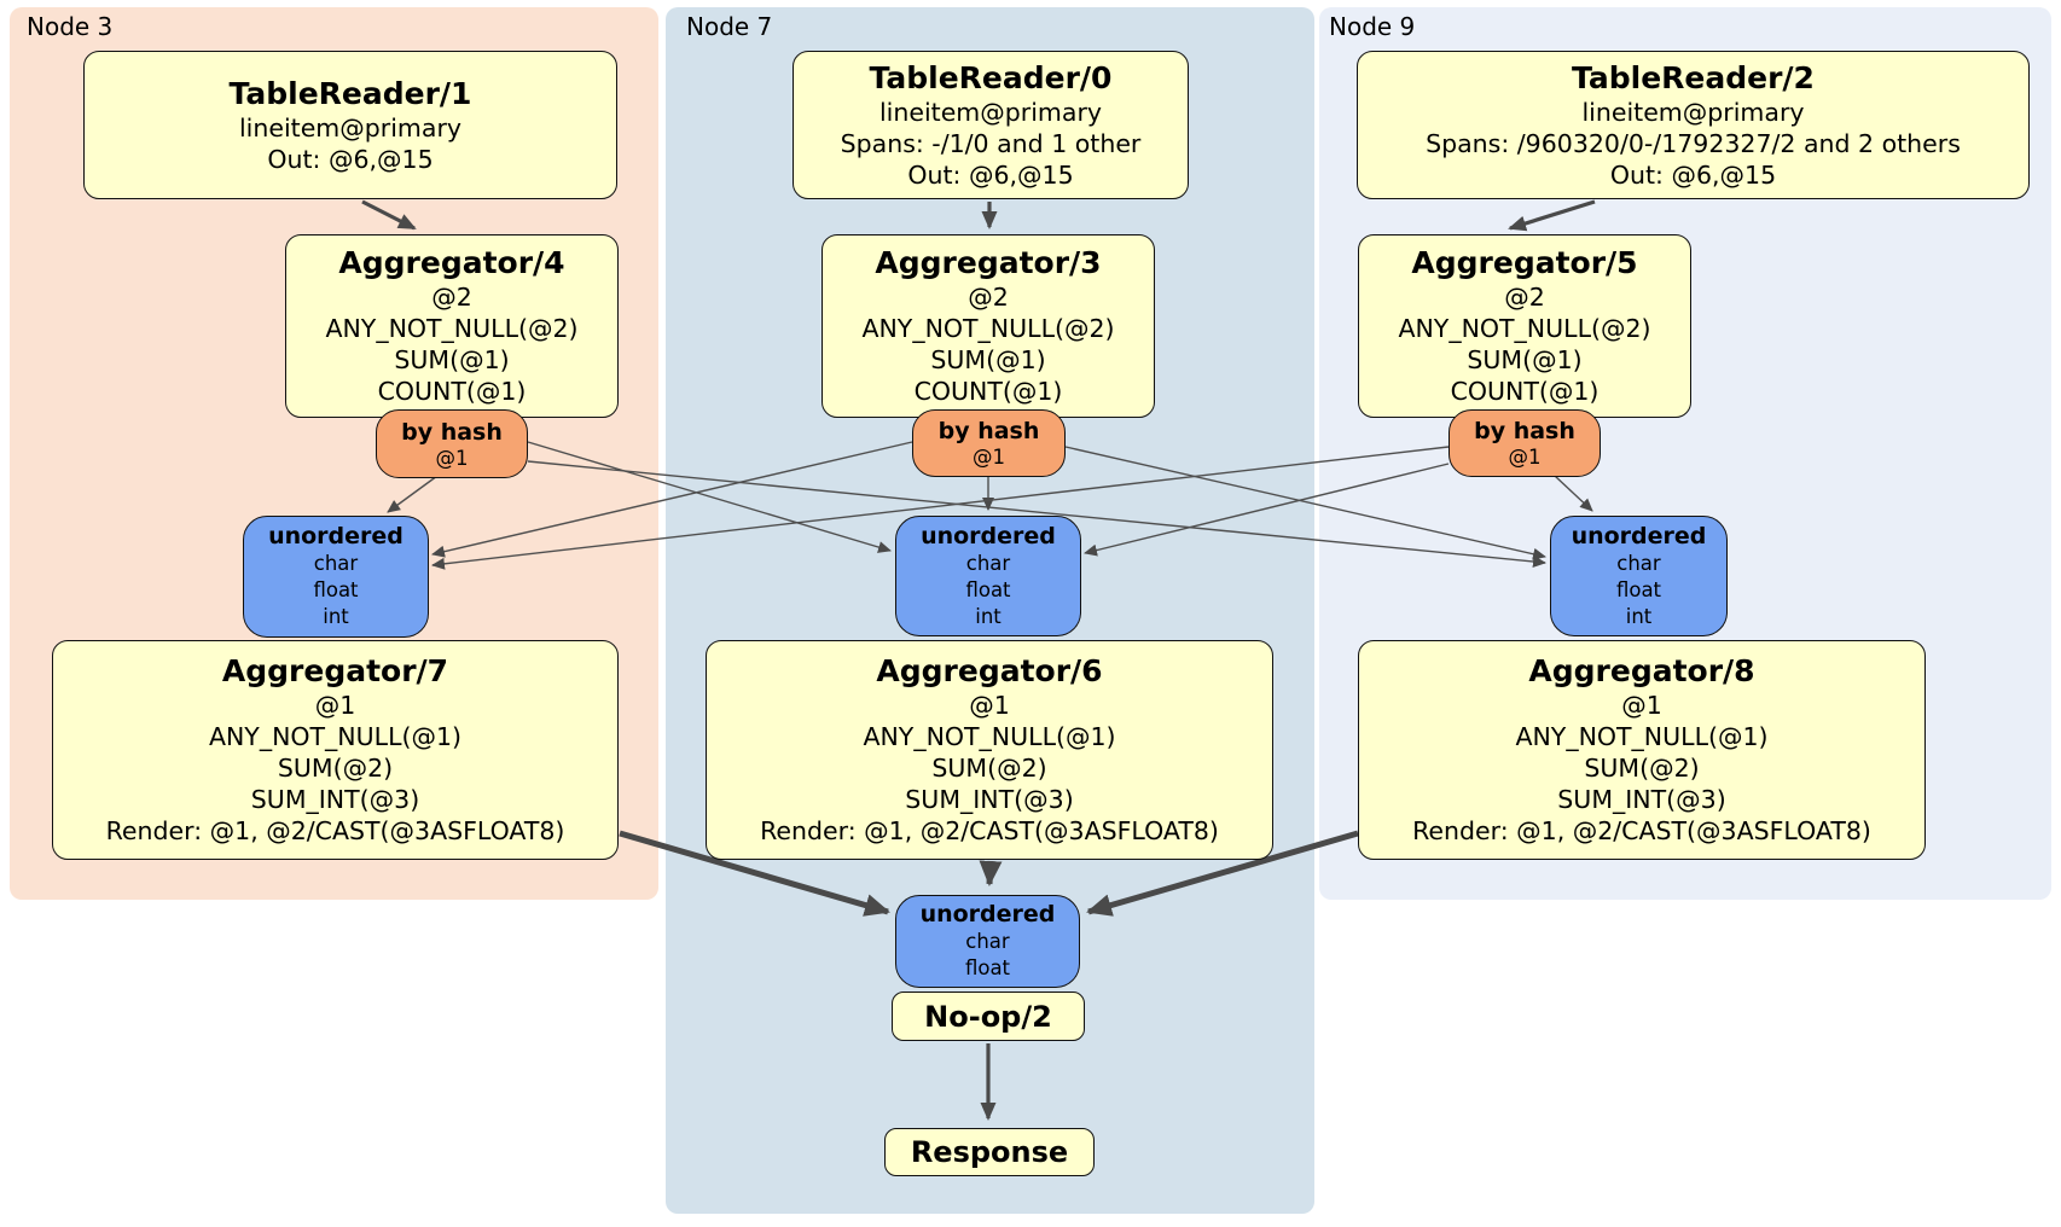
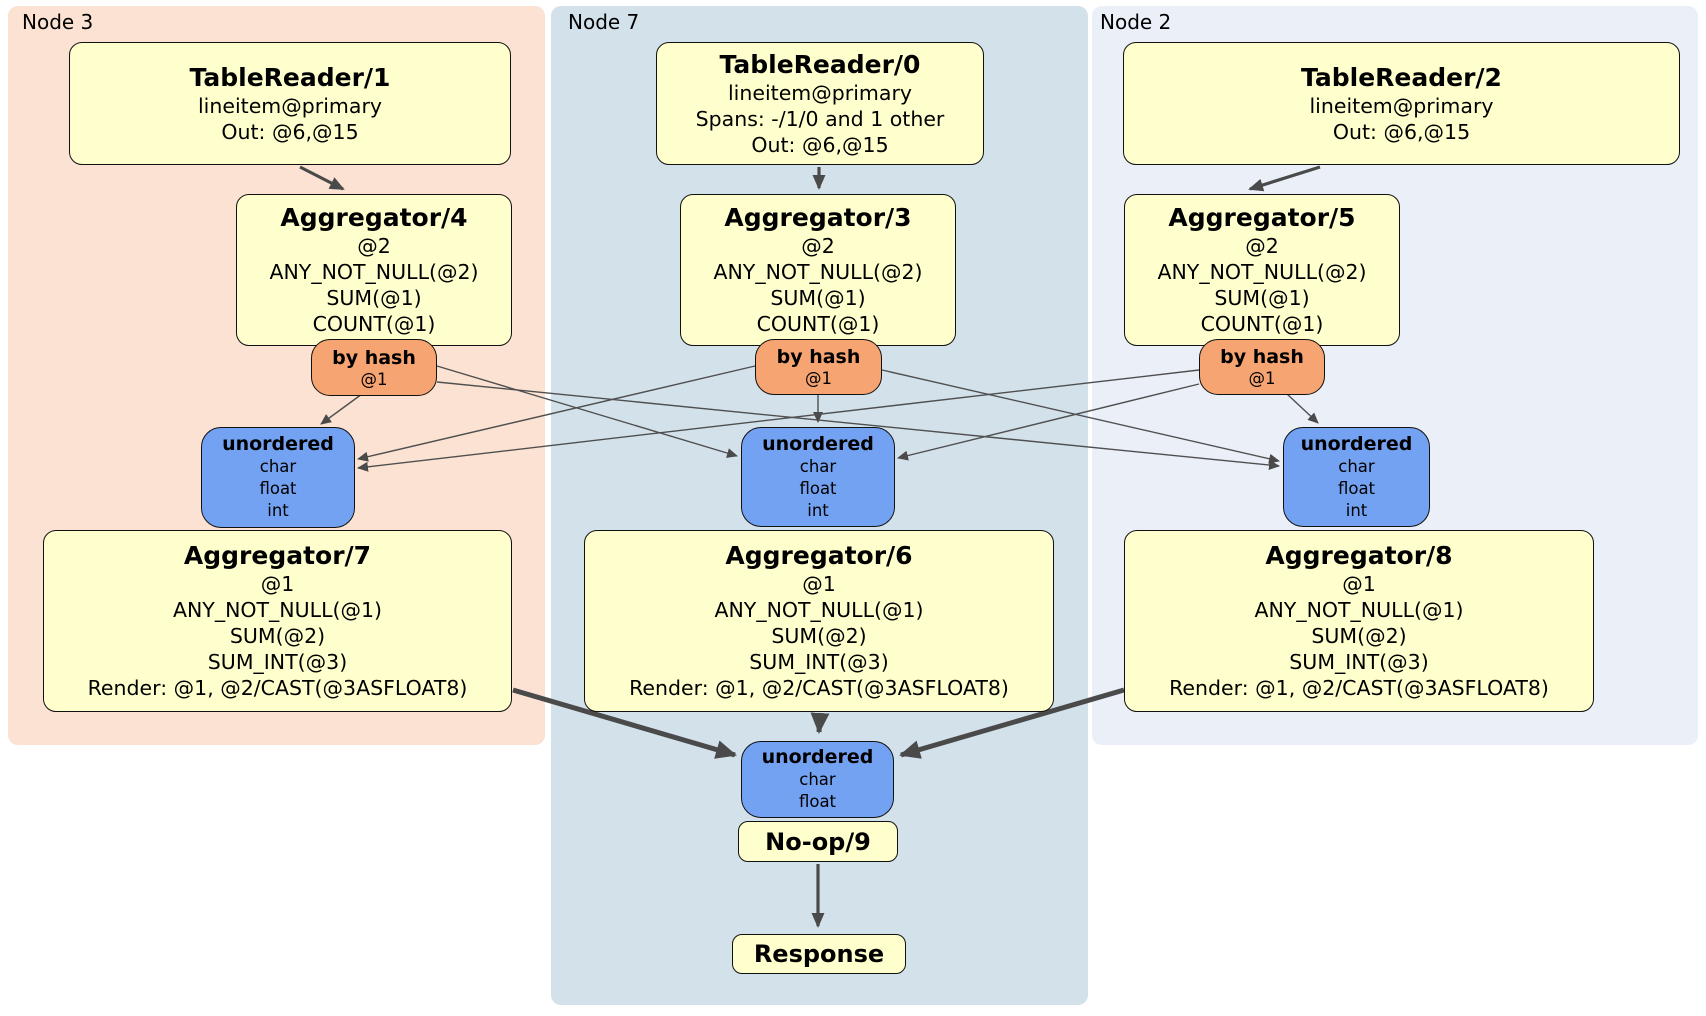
  Node 3
  Node 7
- Node 9
+ Node 2
  TableReader/1
  lineitem@primary
  Out: @6,@15
  TableReader/0
  lineitem@primary
  Spans: -/1/0 and 1 other
  Out: @6,@15
  TableReader/2
  lineitem@primary
- Spans: /960320/0-/1792327/2 and 2 others
  Out: @6,@15
  Aggregator/4
  @2
  ANY_NOT_NULL(@2)
  SUM(@1)
  COUNT(@1)
  Aggregator/3
  @2
  ANY_NOT_NULL(@2)
  SUM(@1)
  COUNT(@1)
  Aggregator/5
  @2
  ANY_NOT_NULL(@2)
  SUM(@1)
  COUNT(@1)
  by hash
  @1
  by hash
  @1
  by hash
  @1
  unordered
  char
  float
  int
  unordered
  char
  float
  int
  unordered
  char
  float
  int
  Aggregator/7
  @1
  ANY_NOT_NULL(@1)
  SUM(@2)
  SUM_INT(@3)
  Render: @1, @2/CAST(@3ASFLOAT8)
  Aggregator/6
  @1
  ANY_NOT_NULL(@1)
  SUM(@2)
  SUM_INT(@3)
  Render: @1, @2/CAST(@3ASFLOAT8)
  Aggregator/8
  @1
  ANY_NOT_NULL(@1)
  SUM(@2)
  SUM_INT(@3)
  Render: @1, @2/CAST(@3ASFLOAT8)
  unordered
  char
  float
- No-op/2
+ No-op/9
  Response
